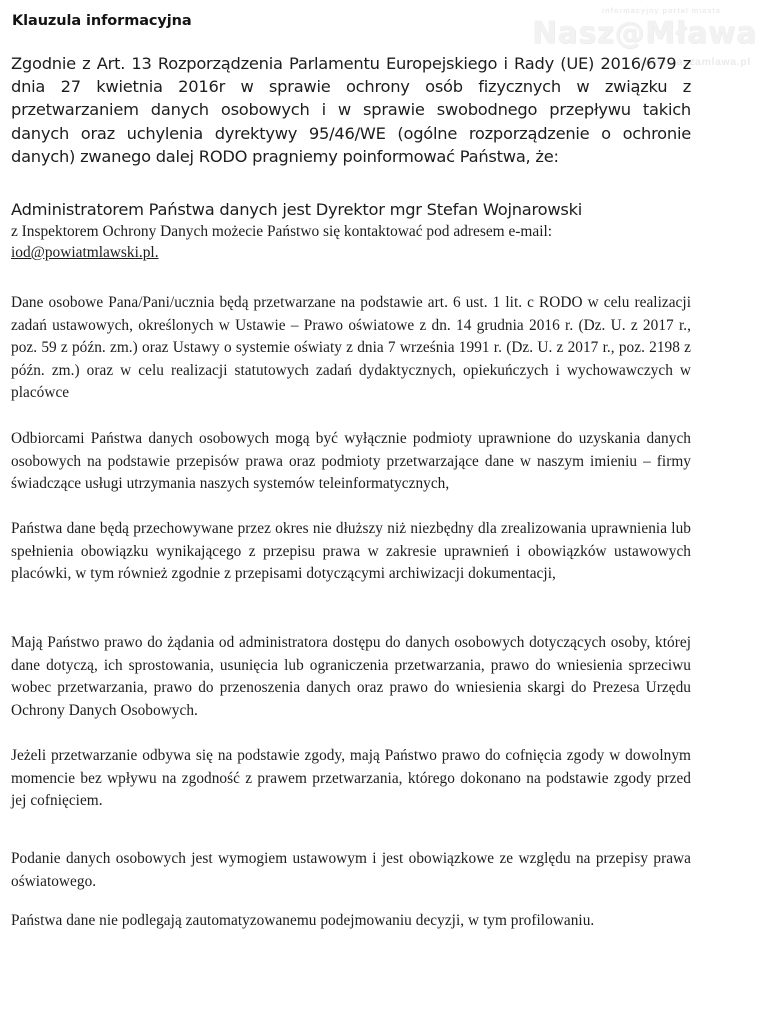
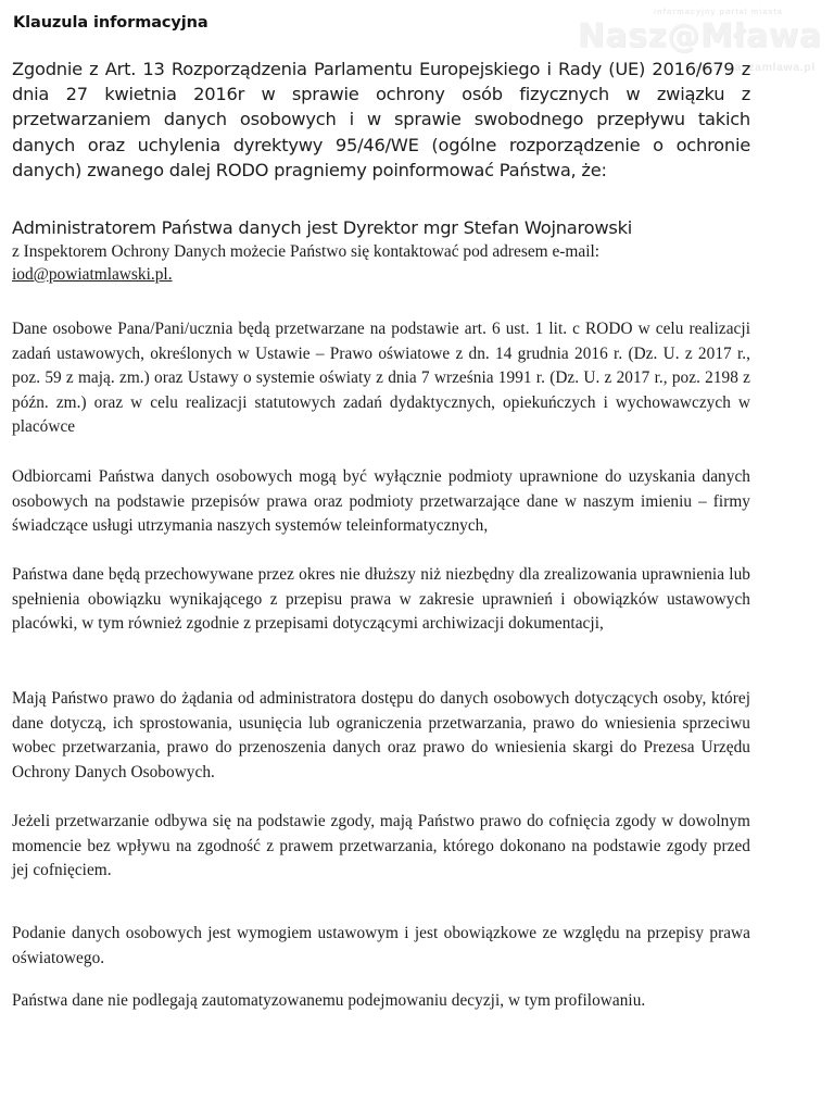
  www.naszamlawa.pl
  Klauzula informacyjna
  Zgodnie z Art. 13 Rozporządzenia Parlamentu Europejskiego i Rady (UE) 2016/679 z dnia 27 kwietnia 2016r w sprawie ochrony osób fizycznych w związku z przetwarzaniem danych osobowych i w sprawie swobodnego przepływu takich danych oraz uchylenia dyrektywy 95/46/WE (ogólne rozporządzenie o ochronie danych) zwanego dalej RODO pragniemy poinformować Państwa, że:
  Administratorem Państwa danych jest Dyrektor mgr Stefan Wojnarowski
  z Inspektorem Ochrony Danych możecie Państwo się kontaktować pod adresem e-mail:
  iod@powiatmlawski.pl.
- Dane osobowe Pana/Pani/ucznia będą przetwarzane na podstawie art. 6 ust. 1 lit. c RODO w celu realizacji zadań ustawowych, określonych w Ustawie – Prawo oświatowe z dn. 14 grudnia 2016 r. (Dz. U. z 2017 r., poz. 59 z późn. zm.) oraz Ustawy o systemie oświaty z dnia 7 września 1991 r. (Dz. U. z 2017 r., poz. 2198 z późn. zm.) oraz w celu realizacji statutowych zadań dydaktycznych, opiekuńczych i wychowawczych w placówce
+ Dane osobowe Pana/Pani/ucznia będą przetwarzane na podstawie art. 6 ust. 1 lit. c RODO w celu realizacji zadań ustawowych, określonych w Ustawie – Prawo oświatowe z dn. 14 grudnia 2016 r. (Dz. U. z 2017 r., poz. 59 z mają. zm.) oraz Ustawy o systemie oświaty z dnia 7 września 1991 r. (Dz. U. z 2017 r., poz. 2198 z późn. zm.) oraz w celu realizacji statutowych zadań dydaktycznych, opiekuńczych i wychowawczych w placówce
  Odbiorcami Państwa danych osobowych mogą być wyłącznie podmioty uprawnione do uzyskania danych osobowych na podstawie przepisów prawa oraz podmioty przetwarzające dane w naszym imieniu – firmy świadczące usługi utrzymania naszych systemów teleinformatycznych,
  Państwa dane będą przechowywane przez okres nie dłuższy niż niezbędny dla zrealizowania uprawnienia lub spełnienia obowiązku wynikającego z przepisu prawa w zakresie uprawnień i obowiązków ustawowych placówki, w tym również zgodnie z przepisami dotyczącymi archiwizacji dokumentacji,
  Mają Państwo prawo do żądania od administratora dostępu do danych osobowych dotyczących osoby, której dane dotyczą, ich sprostowania, usunięcia lub ograniczenia przetwarzania, prawo do wniesienia sprzeciwu wobec przetwarzania, prawo do przenoszenia danych oraz prawo do wniesienia skargi do Prezesa Urzędu Ochrony Danych Osobowych.
  Jeżeli przetwarzanie odbywa się na podstawie zgody, mają Państwo prawo do cofnięcia zgody w dowolnym momencie bez wpływu na zgodność z prawem przetwarzania, którego dokonano na podstawie zgody przed jej cofnięciem.
  Podanie danych osobowych jest wymogiem ustawowym i jest obowiązkowe ze względu na przepisy prawa oświatowego.
  Państwa dane nie podlegają zautomatyzowanemu podejmowaniu decyzji, w tym profilowaniu.
